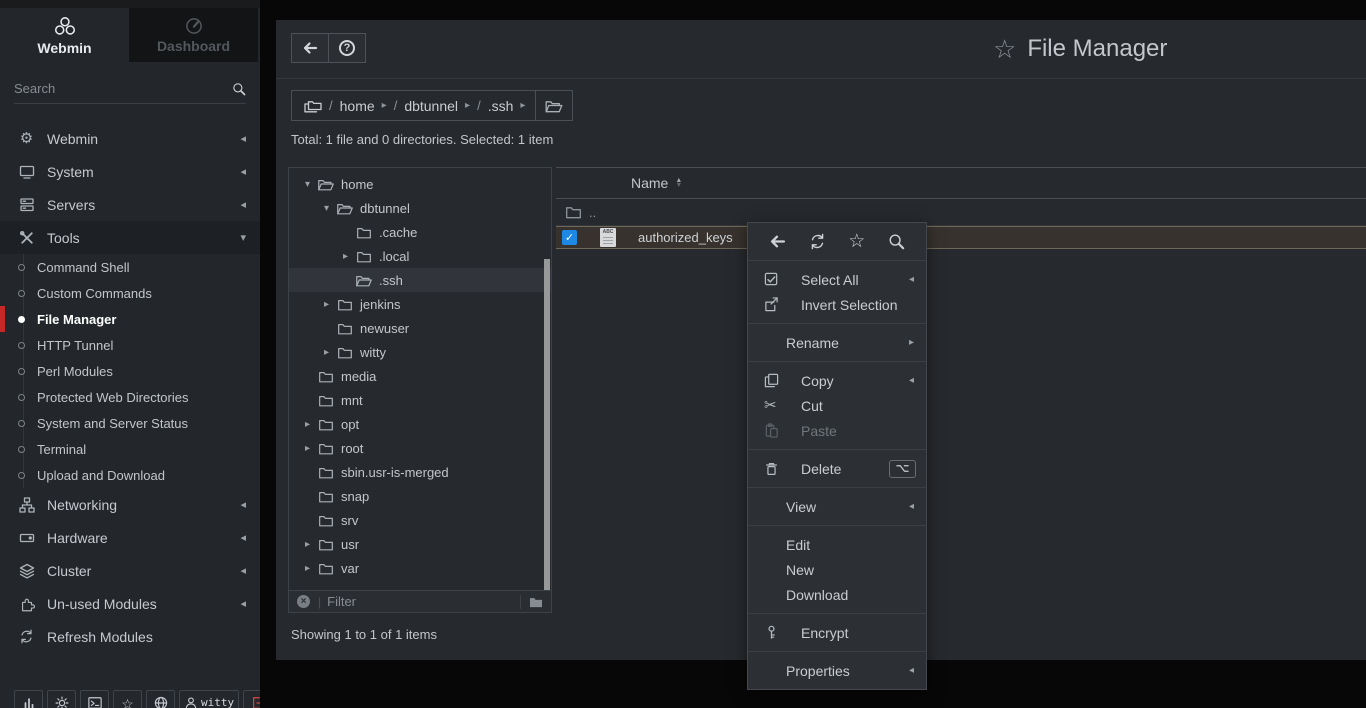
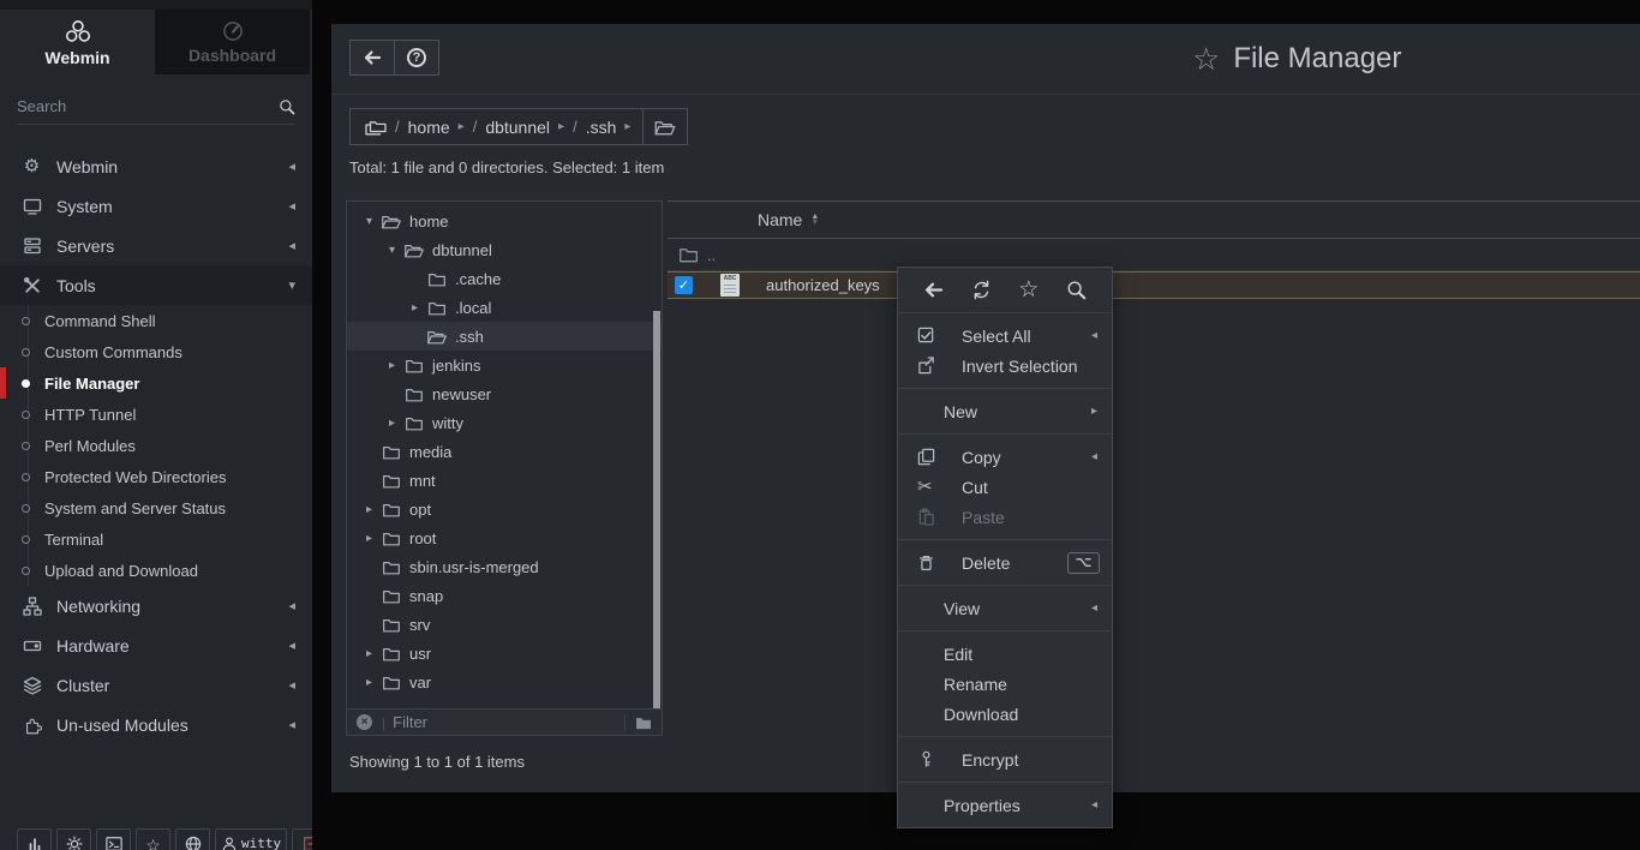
  Webmin
  Dashboard
  Search
  ⚙
  Webmin
  ◂
  System
  ◂
  Servers
  ◂
  Tools
  ▾
  Command Shell
  Custom Commands
  File Manager
  HTTP Tunnel
  Perl Modules
  Protected Web Directories
  System and Server Status
  Terminal
  Upload and Download
  Networking
  ◂
  Hardware
  ◂
  Cluster
  ◂
  Un-used Modules
  ◂
- Refresh Modules
  ☆
  witty
  ?
  ☆
  File Manager
  /
  home
  ▸
  /
  dbtunnel
  ▸
  /
  .ssh
  ▸
  Total: 1 file and 0 directories. Selected: 1 item
  ▾
  home
  ▾
  dbtunnel
  .cache
  ▸
  .local
  .ssh
  ▸
  jenkins
  newuser
  ▸
  witty
  media
  mnt
  ▸
  opt
  ▸
  root
  sbin.usr-is-merged
  snap
  srv
  ▸
  usr
  ▸
  var
  ×
  |
  Filter
  Showing 1 to 1 of 1 items
  Name
  ..
  ✓
  authorized_keys
  ☆
  Select All
  ◂
  Invert Selection
- Rename
+ New
  ▸
  Copy
  ◂
  ✂
  Cut
  Paste
  Delete
  View
  ◂
  Edit
- New
+ Rename
  Download
  Encrypt
  Properties
  ◂
